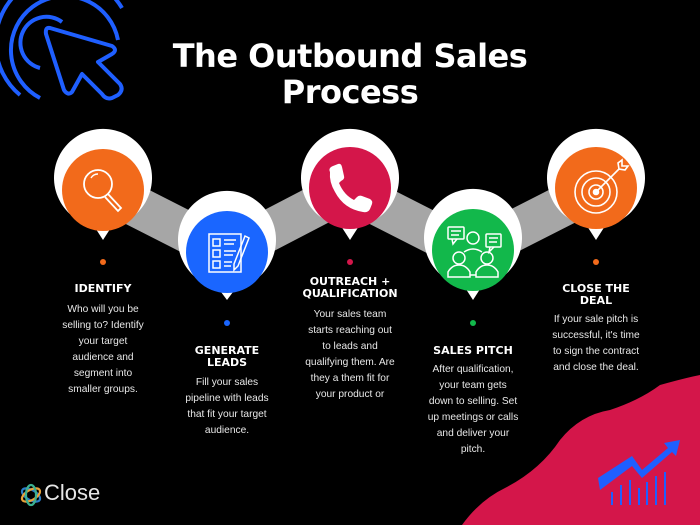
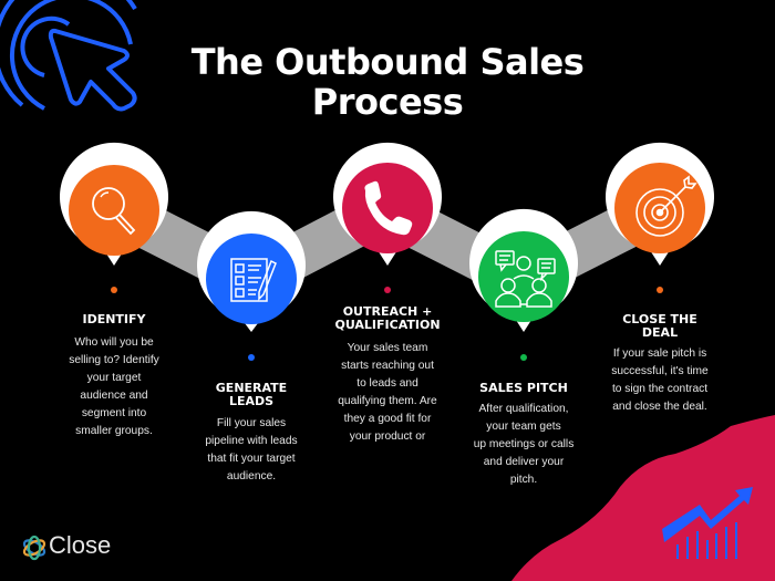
  The Outbound Sales
  Process
  IDENTIFY
  Who will you be
  selling to? Identify
  your target
  audience and
  segment into
  smaller groups.
  GENERATE
  LEADS
  Fill your sales
  pipeline with leads
  that fit your target
  audience.
  OUTREACH +
  QUALIFICATION
  Your sales team
  starts reaching out
  to leads and
  qualifying them. Are
- they a them fit for
+ they a good fit for
  your product or
  SALES PITCH
  After qualification,
  your team gets
- down to selling. Set
  up meetings or calls
  and deliver your
  pitch.
  CLOSE THE
  DEAL
  If your sale pitch is
  successful, it's time
  to sign the contract
  and close the deal.
  Close
